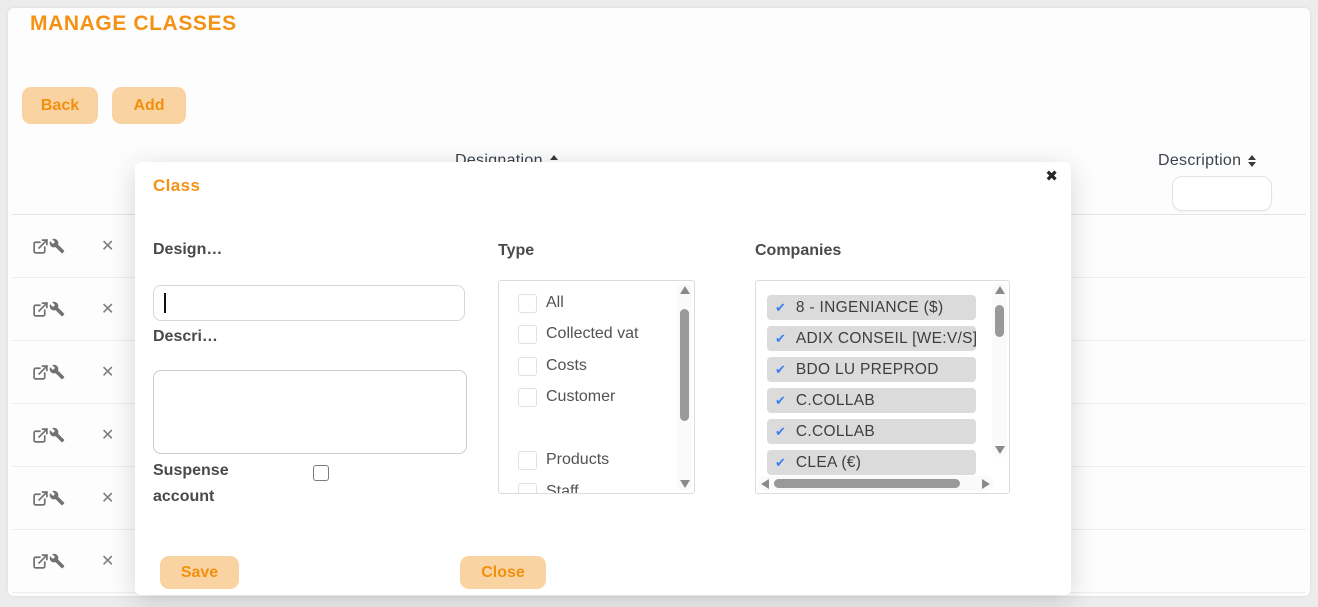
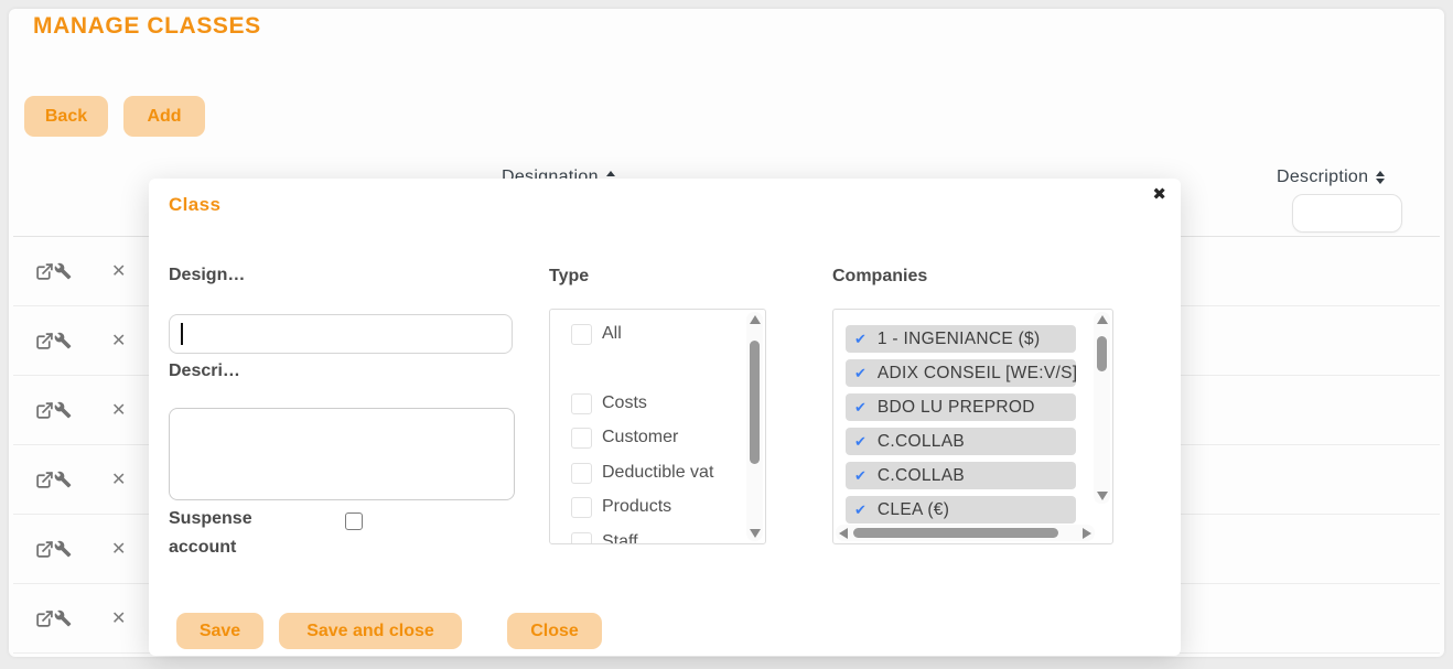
  MANAGE CLASSES
  Back
  Add
  Designation
  Description
  ✕
  ✕
  ✕
  ✕
  ✕
  ✕
  Class
  ✖
  Design…
  Descri…
  Suspense account
  Type
  All
- Collected vat
  Costs
  Customer
+ Deductible vat
  Products
  Staff
  Companies
  ✔
- 8 - INGENIANCE ($)
+ 1 - INGENIANCE ($)
  ✔
  ADIX CONSEIL [WE:V/S]
  ✔
  BDO LU PREPROD
  ✔
  C.COLLAB
  ✔
  C.COLLAB
  ✔
  CLEA (€)
  Save
+ Save and close
  Close
